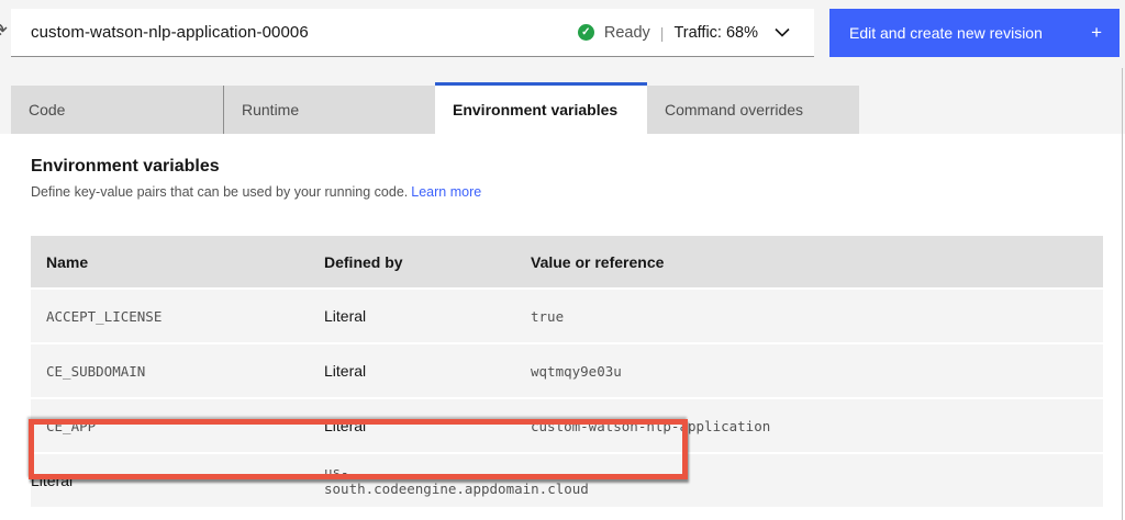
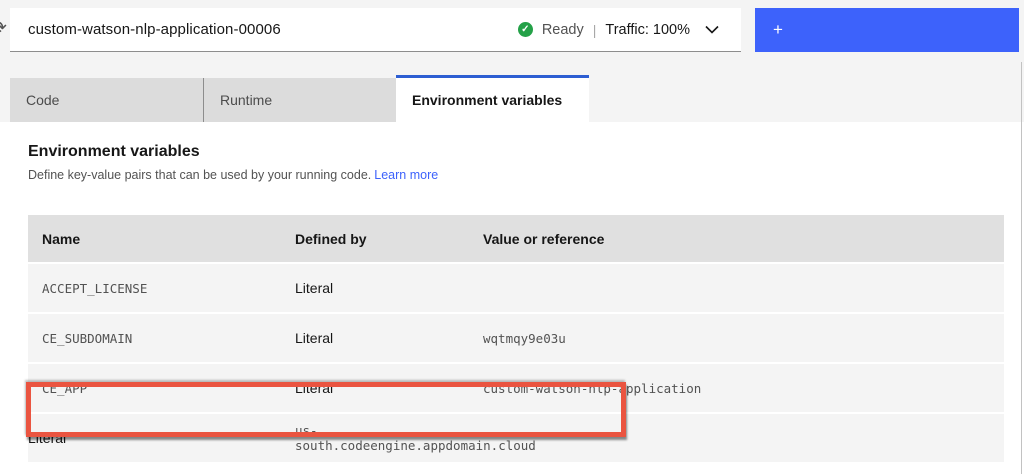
  custom-watson-nlp-application-00006
  ✓
  Ready
  |
- Traffic: 68%
+ Traffic: 100%
- Edit and create new revision
  +
  Code
  Runtime
  Environment variables
- Command overrides
  Environment variables
  Define key-value pairs that can be used by your running code. Learn more
  Name
  Defined by
  Value or reference
  ACCEPT_LICENSE
  Literal
- true
  CE_SUBDOMAIN
  Literal
  wqtmqy9e03u
  CE_APP
  Literal
  custom-watson-nlp-application
  Literal
  us-south.codeengine.appdomain.cloud
